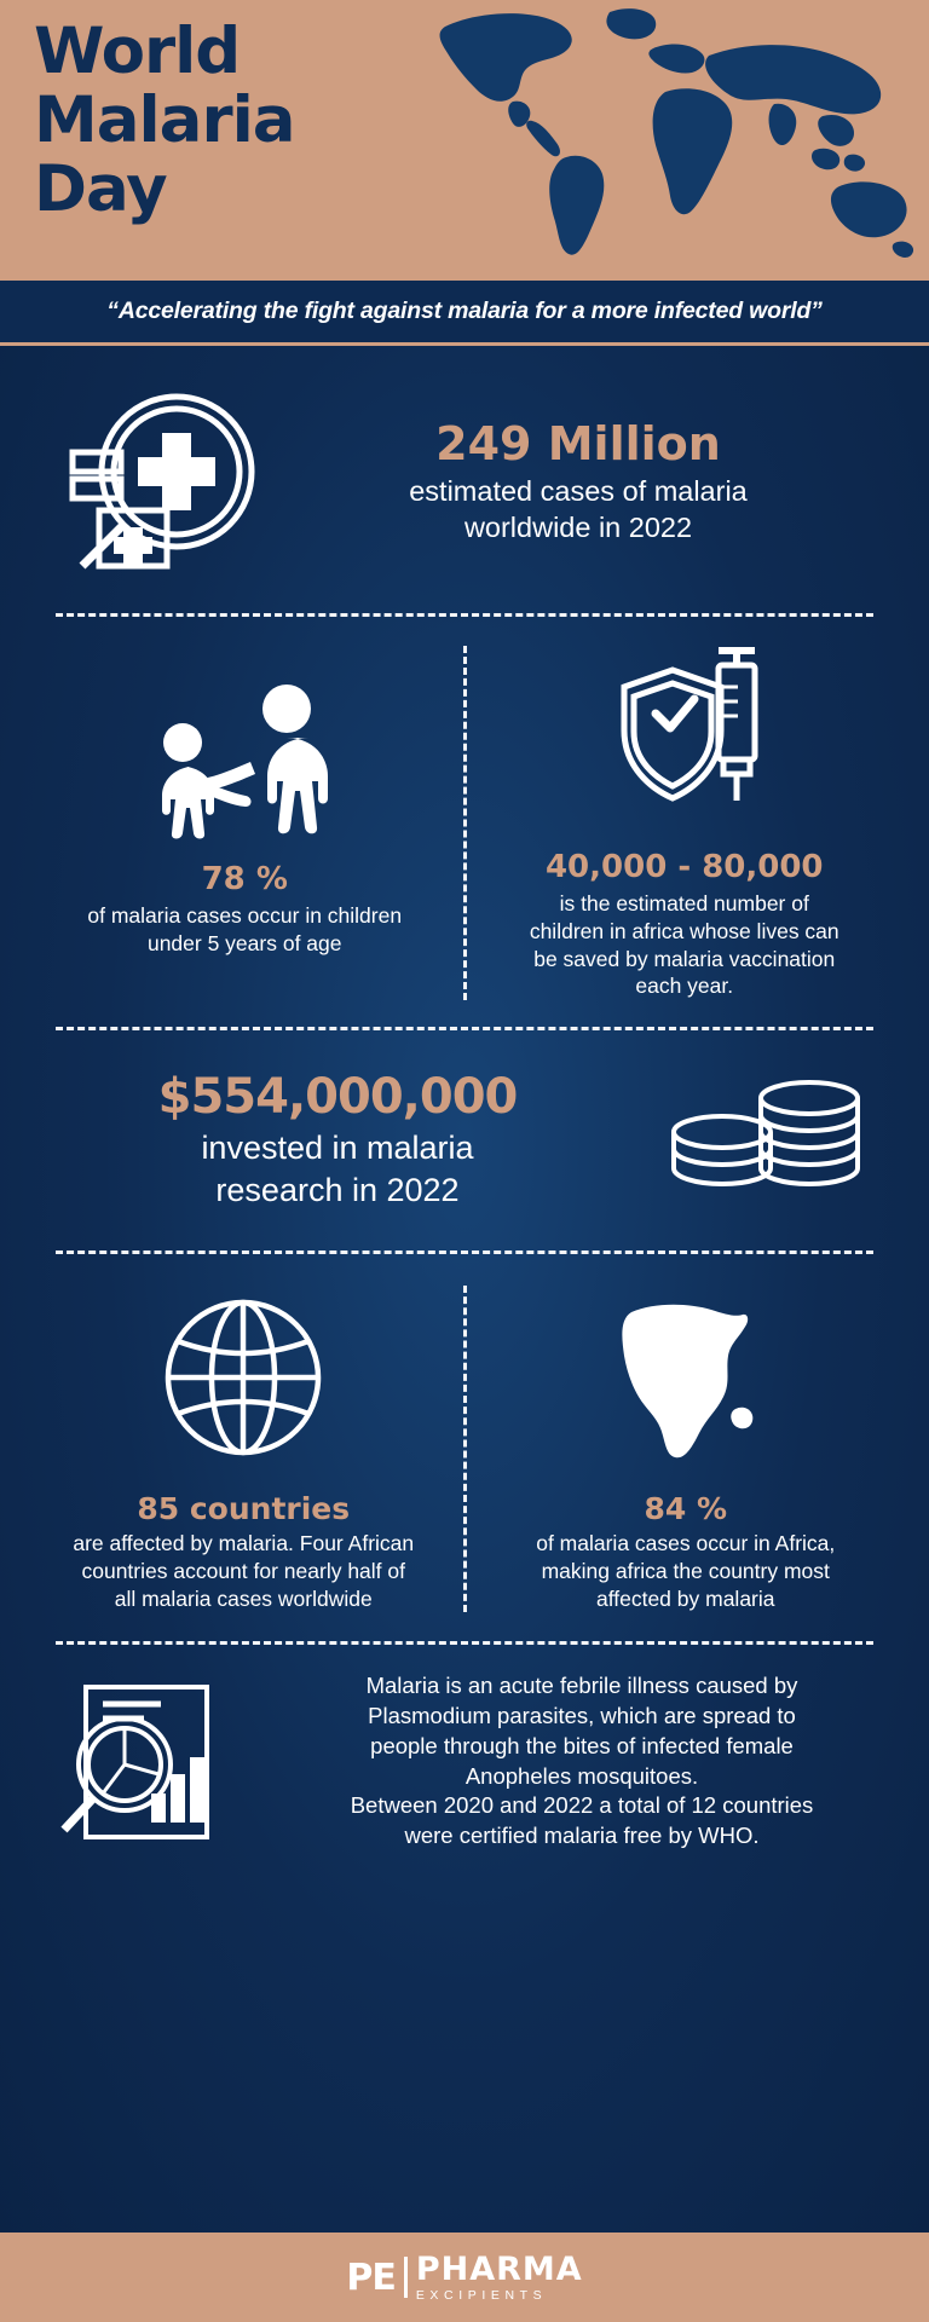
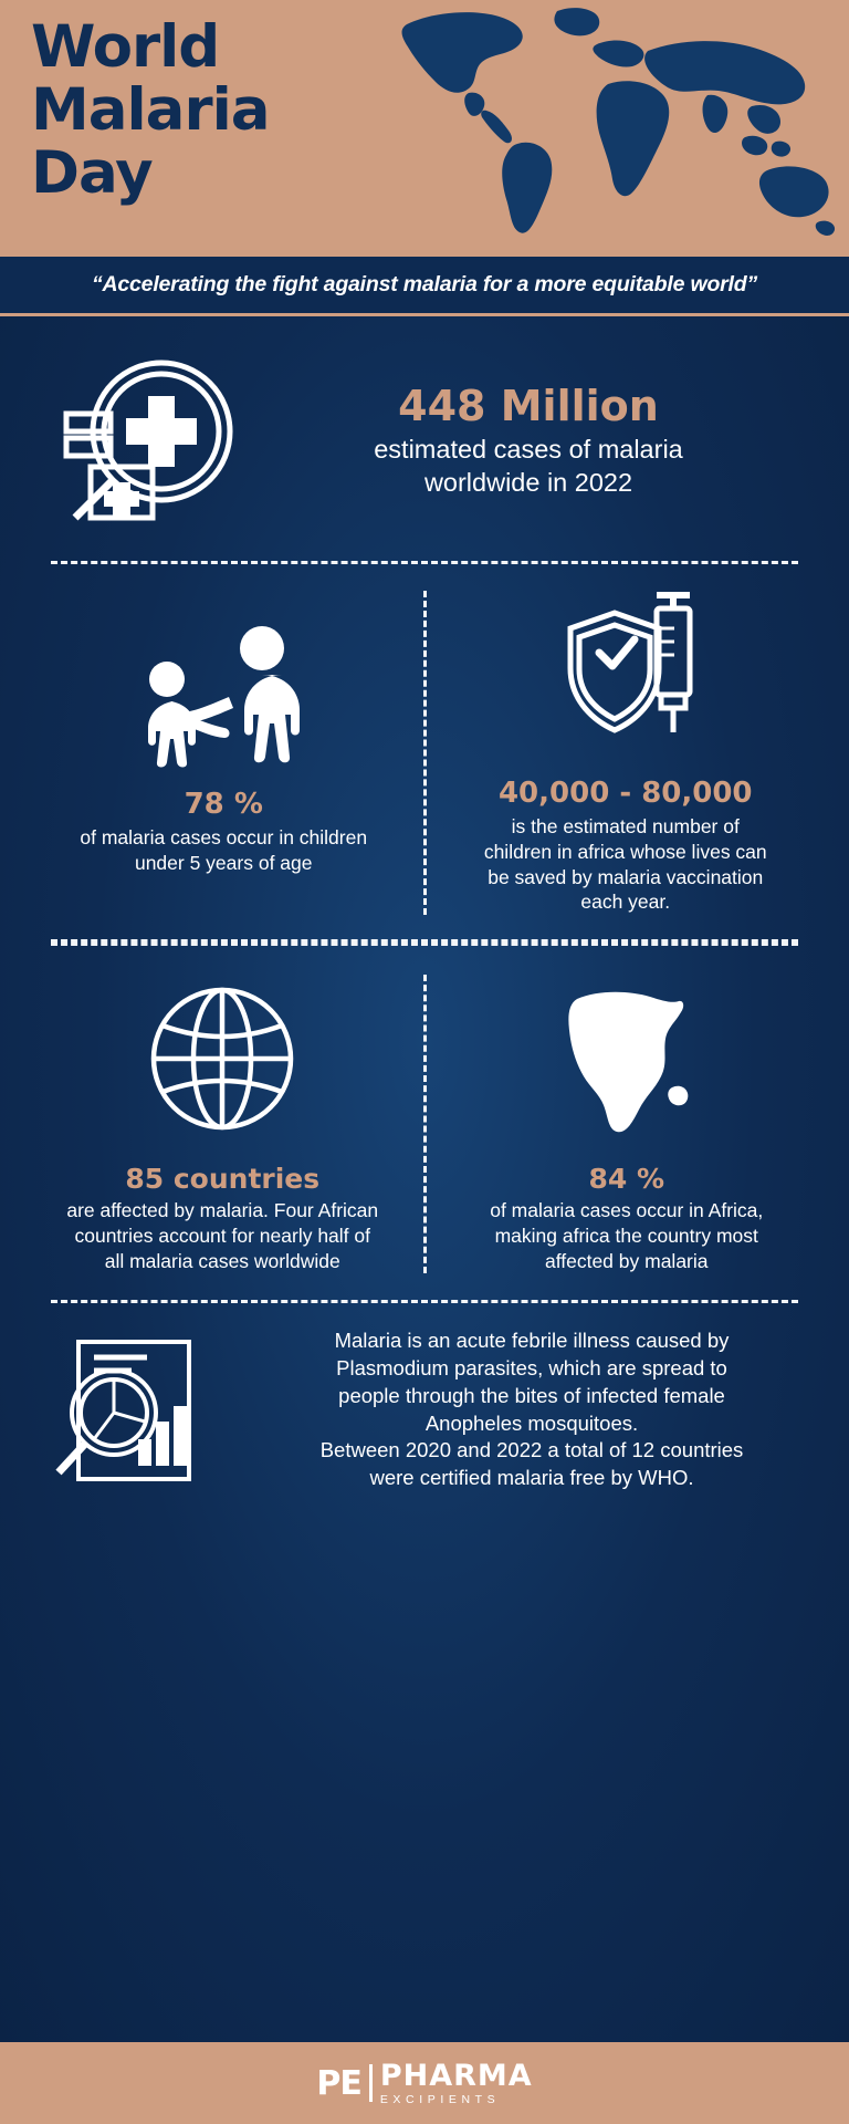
  World
  Malaria
  Day
- “Accelerating the fight against malaria for a more infected world”
+ “Accelerating the fight against malaria for a more equitable world”
- 249 Million
+ 448 Million
  estimated cases of malaria
  worldwide in 2022
  78 %
  of malaria cases occur in children
  under 5 years of age
  40,000 - 80,000
  is the estimated number of
  children in africa whose lives can
  be saved by malaria vaccination
  each year.
- $554,000,000
- invested in malaria
- research in 2022
  85 countries
  are affected by malaria. Four African
  countries account for nearly half of
  all malaria cases worldwide
  84 %
  of malaria cases occur in Africa,
  making africa the country most
  affected by malaria
  Malaria is an acute febrile illness caused by
  Plasmodium parasites, which are spread to
  people through the bites of infected female
  Anopheles mosquitoes.
  Between 2020 and 2022 a total of 12 countries
  were certified malaria free by WHO.
  PE
  PHARMA
  EXCIPIENTS
